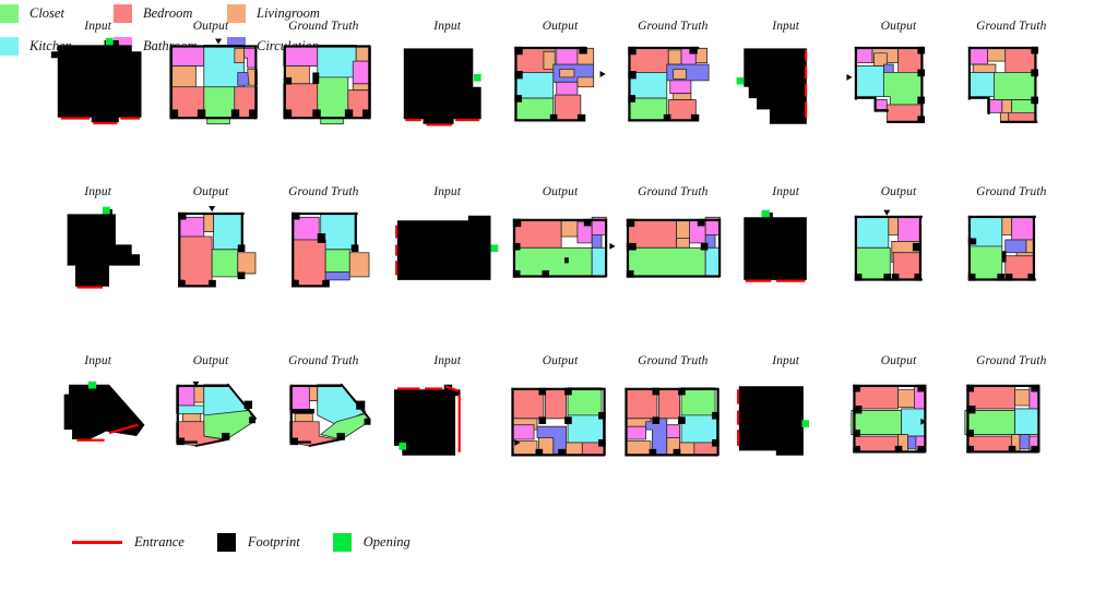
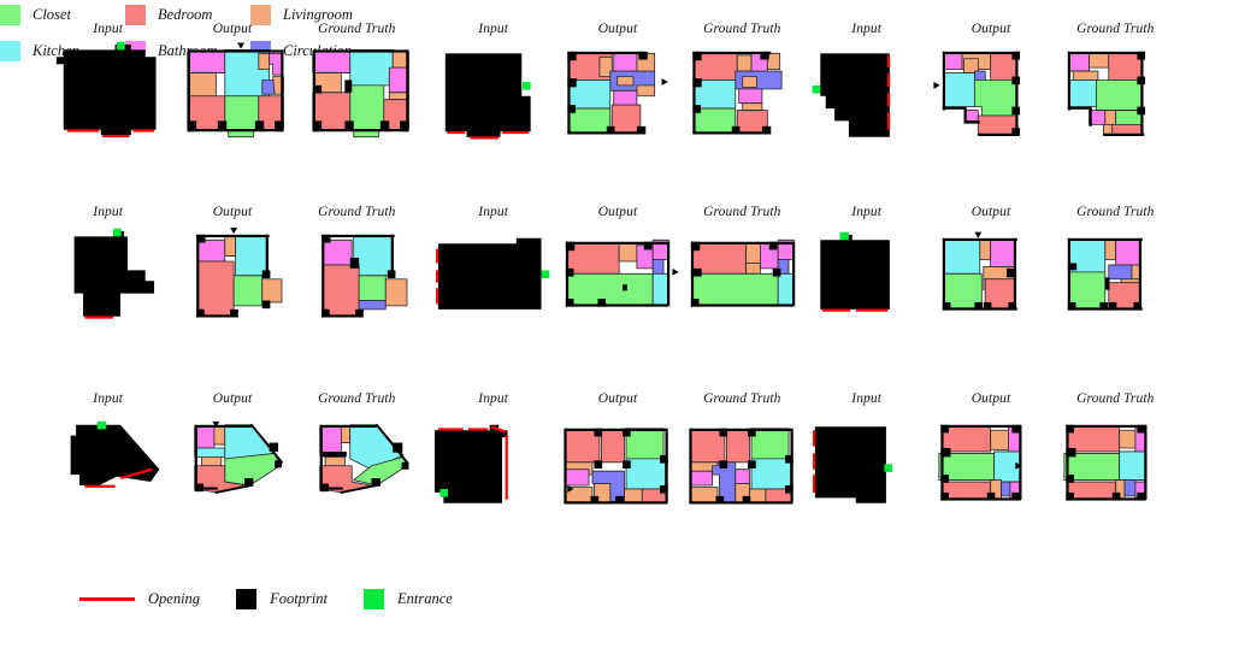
  Input
  Output
  Ground Truth
  Input
  Output
  Ground Truth
  Input
  Output
  Ground Truth
  Input
  Output
  Ground Truth
  Input
  Output
  Ground Truth
  Input
  Output
  Ground Truth
  Input
  Output
  Ground Truth
  Input
  Output
  Ground Truth
  Input
  Output
  Ground Truth
- Entrance
+ Opening
  Footprint
- Opening
+ Entrance
  Closet
  Bedroom
  Livingroom
  Kitch
